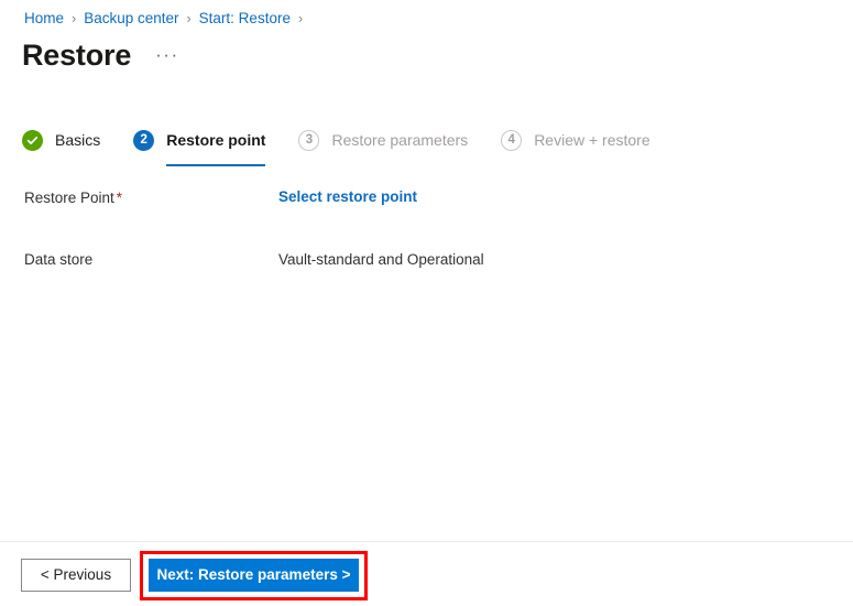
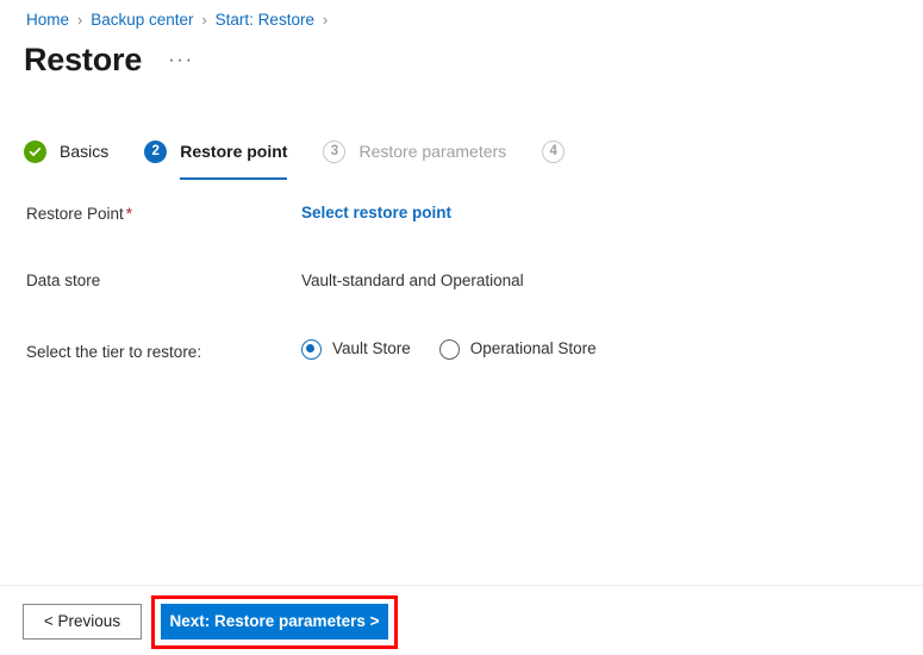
  Home
  ›
  Backup center
  ›
  Start: Restore
  ›
  Restore
  ···
  Basics
  2
  Restore point
  3
  Restore parameters
  4
- Review + restore
  Restore Point *
  Select restore point
  Data store
  Vault-standard and Operational
+ Select the tier to restore:
+ Vault Store
+ Operational Store
  < Previous
  Next: Restore parameters >
